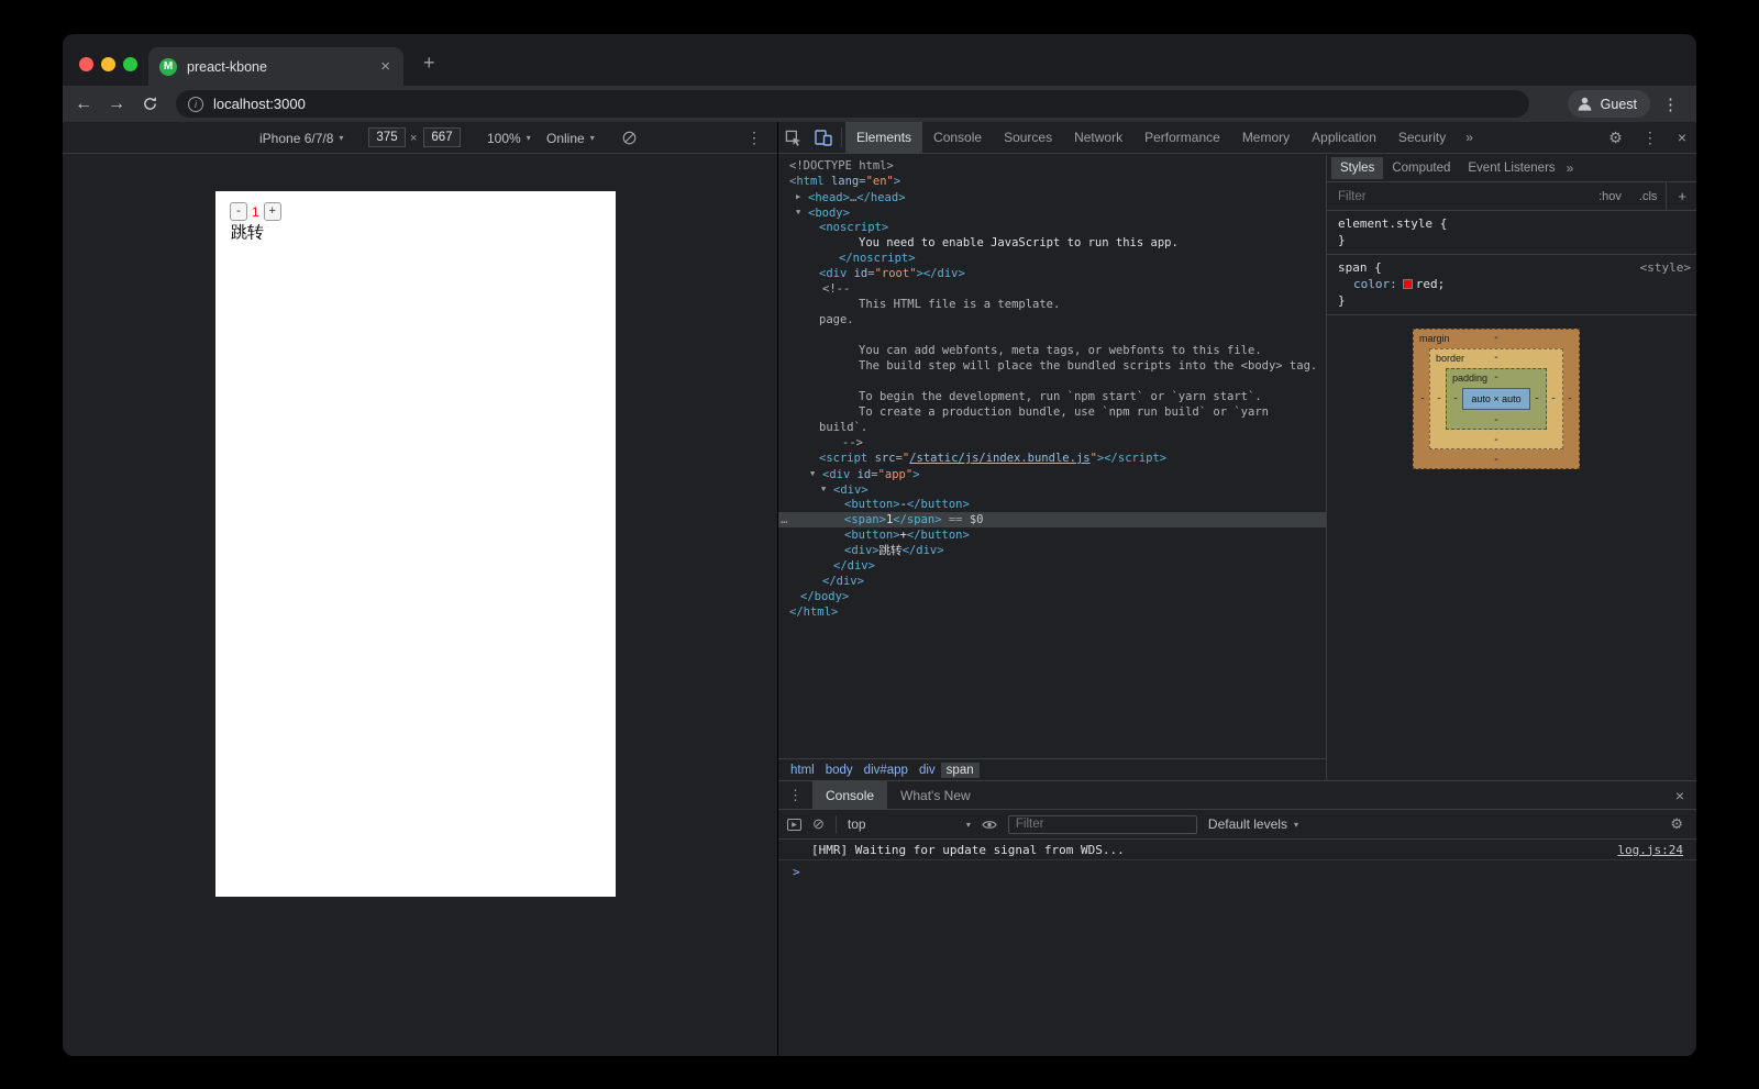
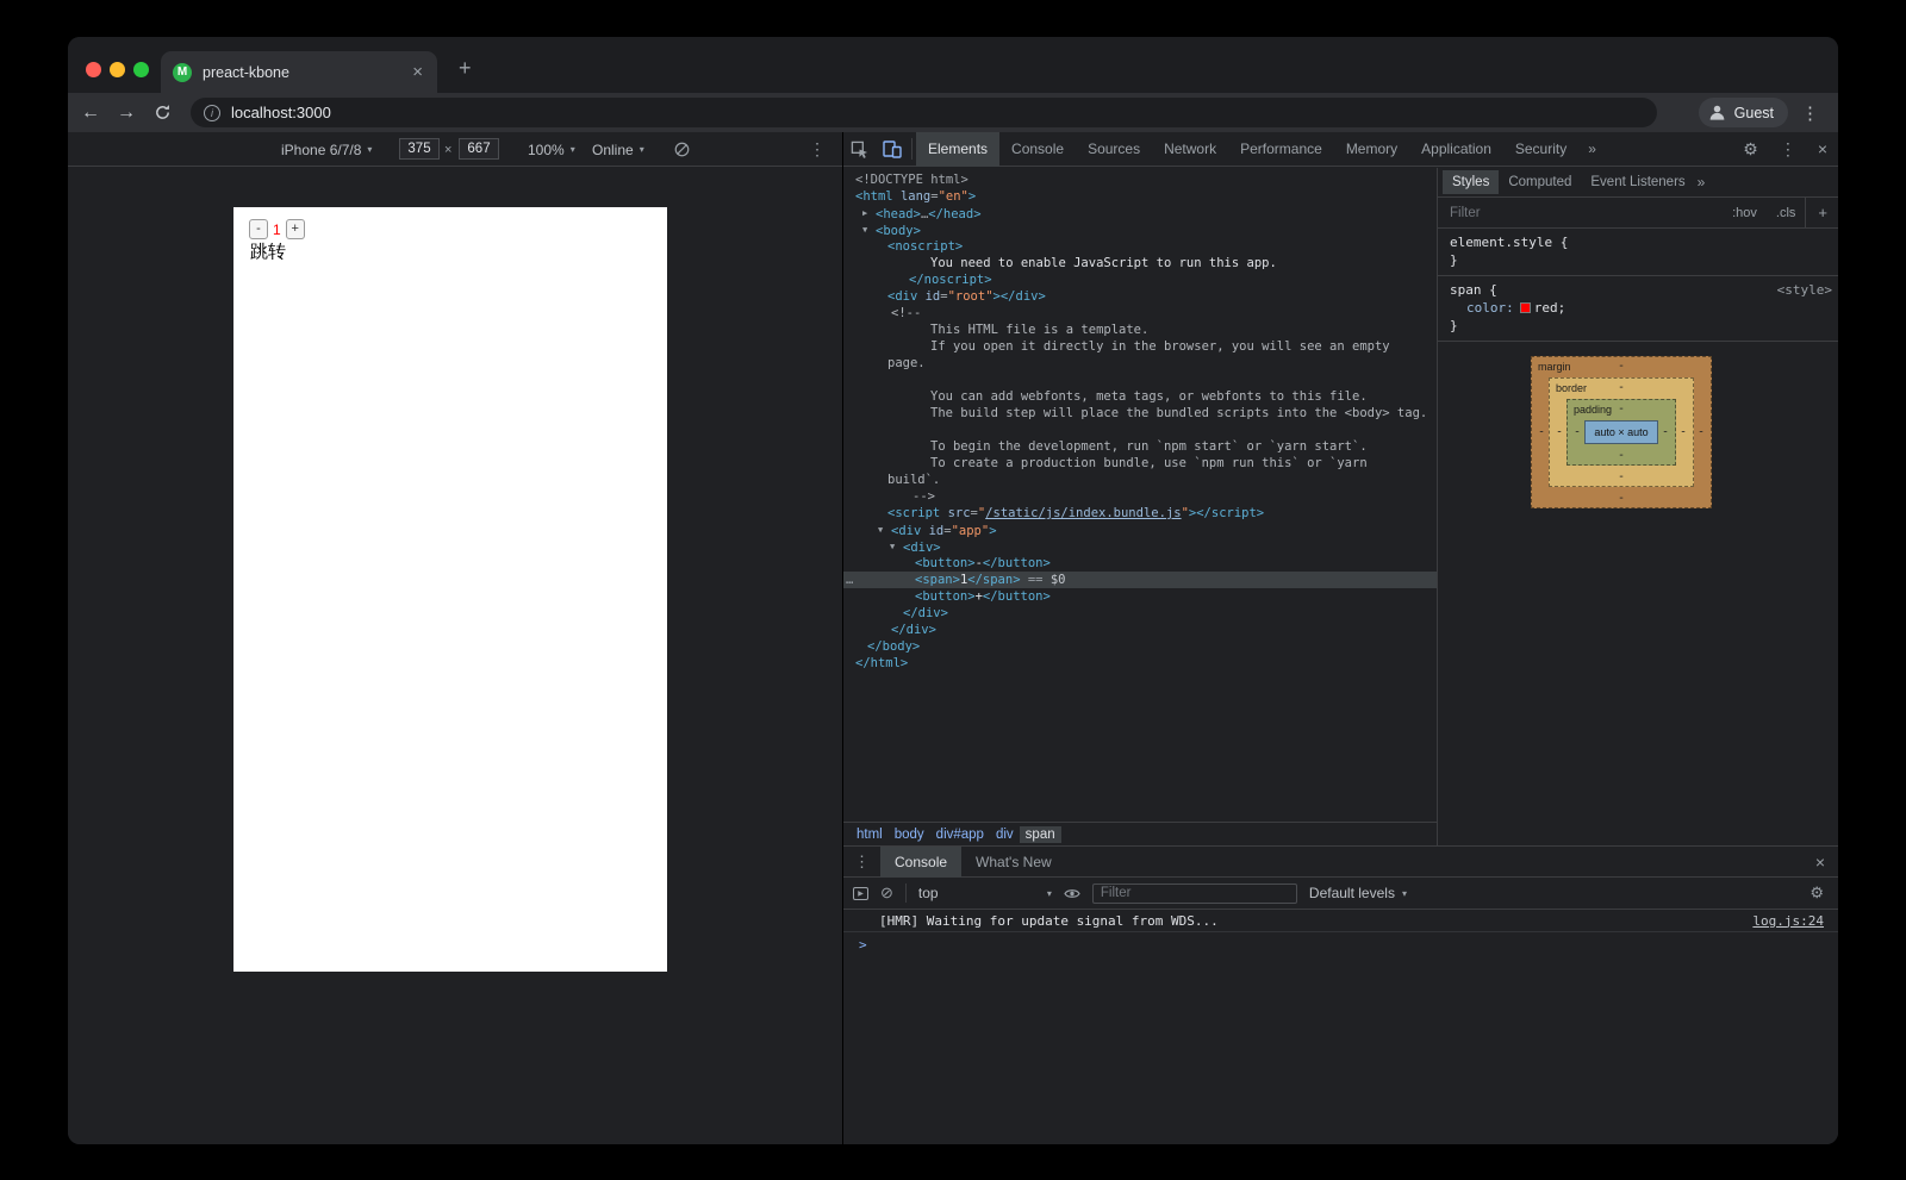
  M
  preact-kbone
  ×
  +
  ←
  →
  i
  localhost:3000
  Guest
  ⋮
  iPhone 6/7/8
  ▾
  375
  ×
  667
  100%
  ▾
  Online
  ▾
  ⋮
  -
  1
  +
  跳转
  Elements
  Console
  Sources
  Network
  Performance
  Memory
  Application
  Security
  »
  ⚙
  ⋮
  ×
  <!DOCTYPE html>
  <html lang="en">
  ▶ <head>…</head>
  ▼ <body>
  <noscript>
  You need to enable JavaScript to run this app.
  </noscript>
  <div id="root"></div>
  <!--
  This HTML file is a template.
+ If you open it directly in the browser, you will see an empty
  page.
  You can add webfonts, meta tags, or webfonts to this file.
  The build step will place the bundled scripts into the <body> tag.
  To begin the development, run `npm start` or `yarn start`.
- To create a production bundle, use `npm run build` or `yarn
+ To create a production bundle, use `npm run this` or `yarn
  build`.
  -->
  <script src="/static/js/index.bundle.js"></script>
  ▼ <div id="app">
  ▼ <div>
  <button>-</button>
  …
  <span>1</span> == $0
  <button>+</button>
- <div>跳转</div>
  </div>
  </div>
  </body>
  </html>
  html
  body
  div#app
  div
  span
  Styles
  Computed
  Event Listeners
  »
  Filter
  :hov
  .cls
  +
  element.style {
  }
  span {
  <style>
  color: red;
  }
  margin
  -
  -
  -
  -
  border
  -
  -
  -
  -
  padding
  -
  -
  -
  -
  auto × auto
  ⋮
  Console
  What's New
  ×
  ⊘
  top
  ▾
  Filter
  Default levels
  ▾
  ⚙
  [HMR] Waiting for update signal from WDS...
  log.js:24
  >
